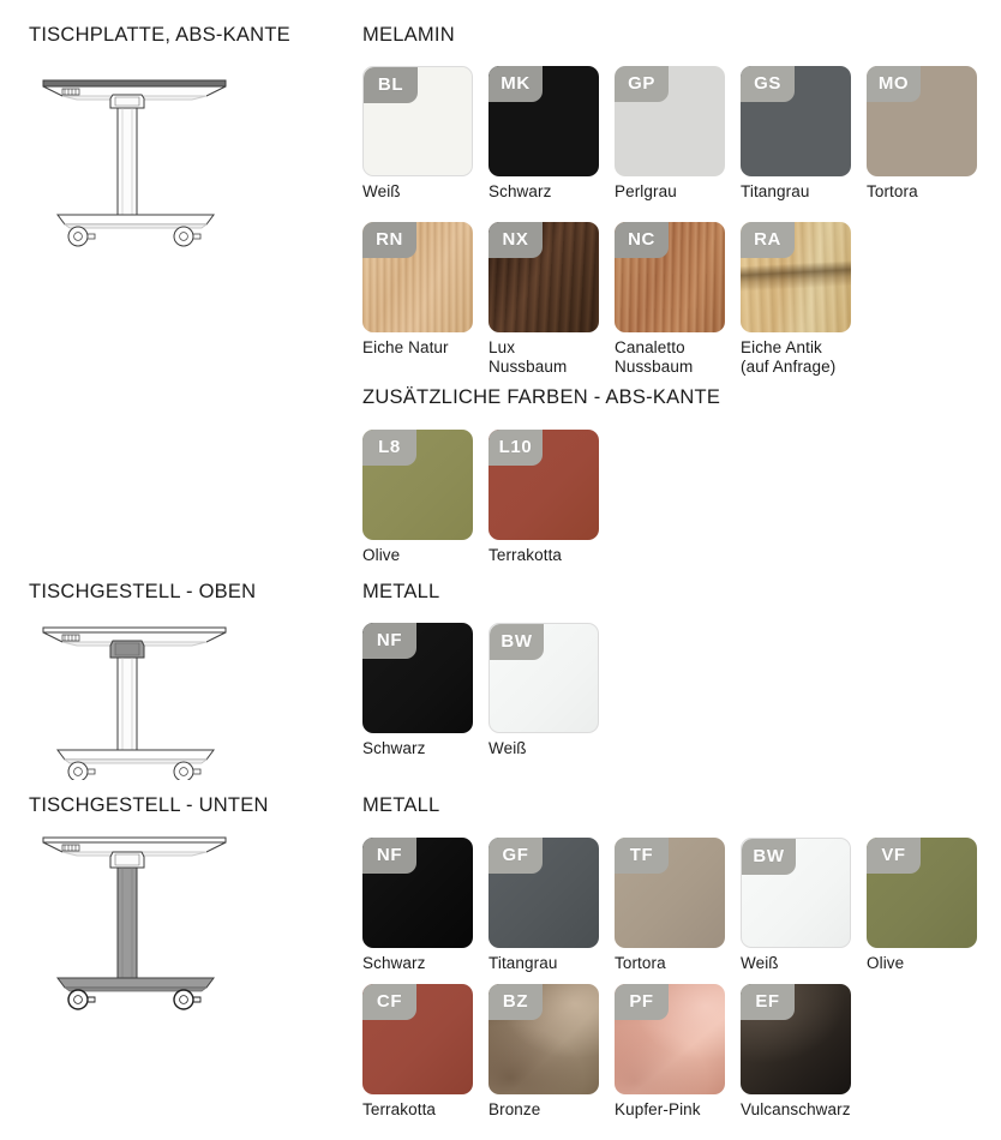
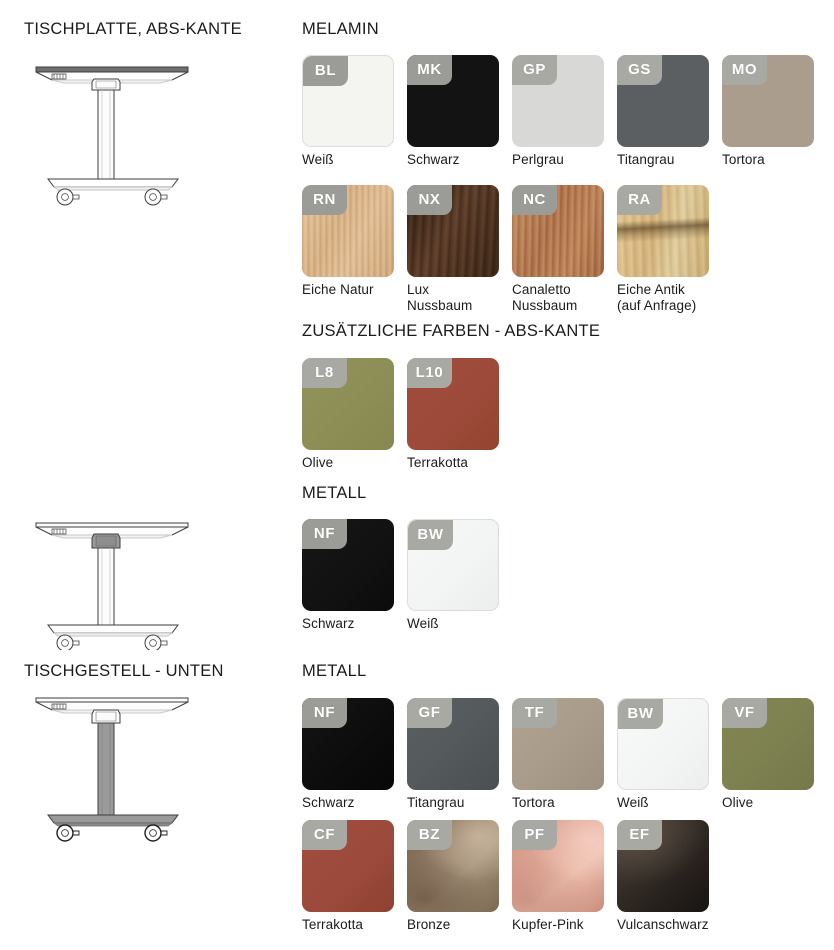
  TISCHPLATTE, ABS-KANTE
  MELAMIN
  BL
  Weiß
  MK
  Schwarz
  GP
  Perlgrau
  GS
  Titangrau
  MO
  Tortora
  RN
  Eiche Natur
  NX
  Lux
  Nussbaum
  NC
  Canaletto
  Nussbaum
  RA
  Eiche Antik
  (auf Anfrage)
  ZUSÄTZLICHE FARBEN - ABS-KANTE
  L8
  Olive
  L10
  Terrakotta
- TISCHGESTELL - OBEN
  METALL
  NF
  Schwarz
  BW
  Weiß
  TISCHGESTELL - UNTEN
  METALL
  NF
  Schwarz
  GF
  Titangrau
  TF
  Tortora
  BW
  Weiß
  VF
  Olive
  CF
  Terrakotta
  BZ
  Bronze
  PF
  Kupfer-Pink
  EF
  Vulcanschwarz
